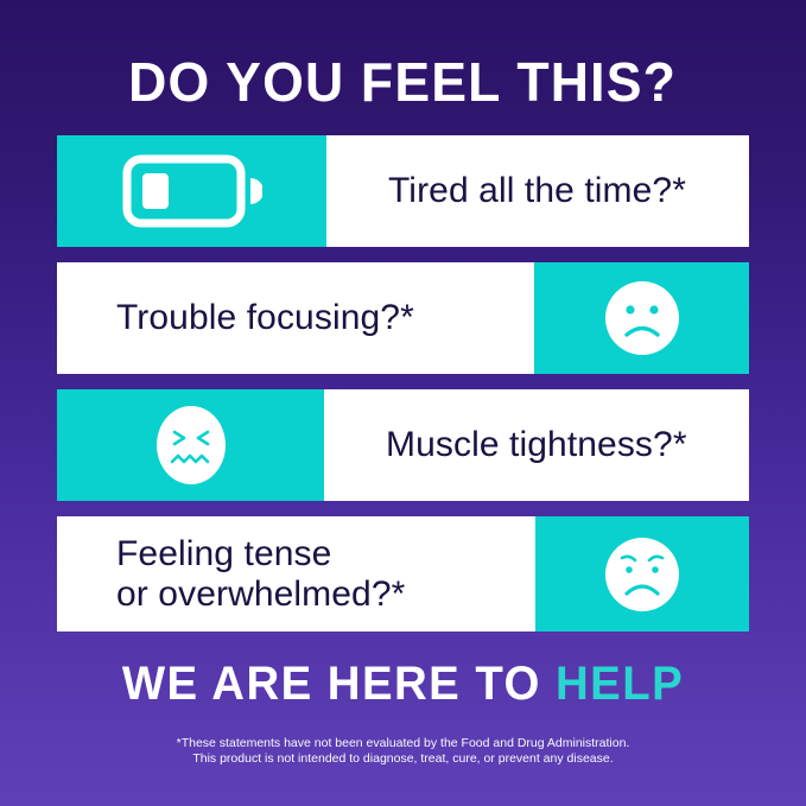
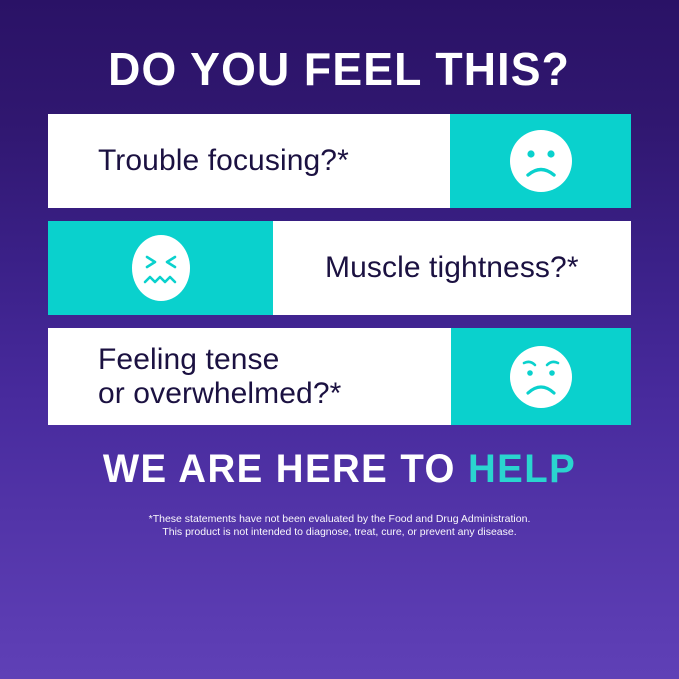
  DO YOU FEEL THIS?
- Tired all the time?*
  Trouble focusing?*
  Muscle tightness?*
  Feeling tense
  or overwhelmed?*
  WE ARE HERE TO HELP
  *These statements have not been evaluated by the Food and Drug Administration.
  This product is not intended to diagnose, treat, cure, or prevent any disease.
